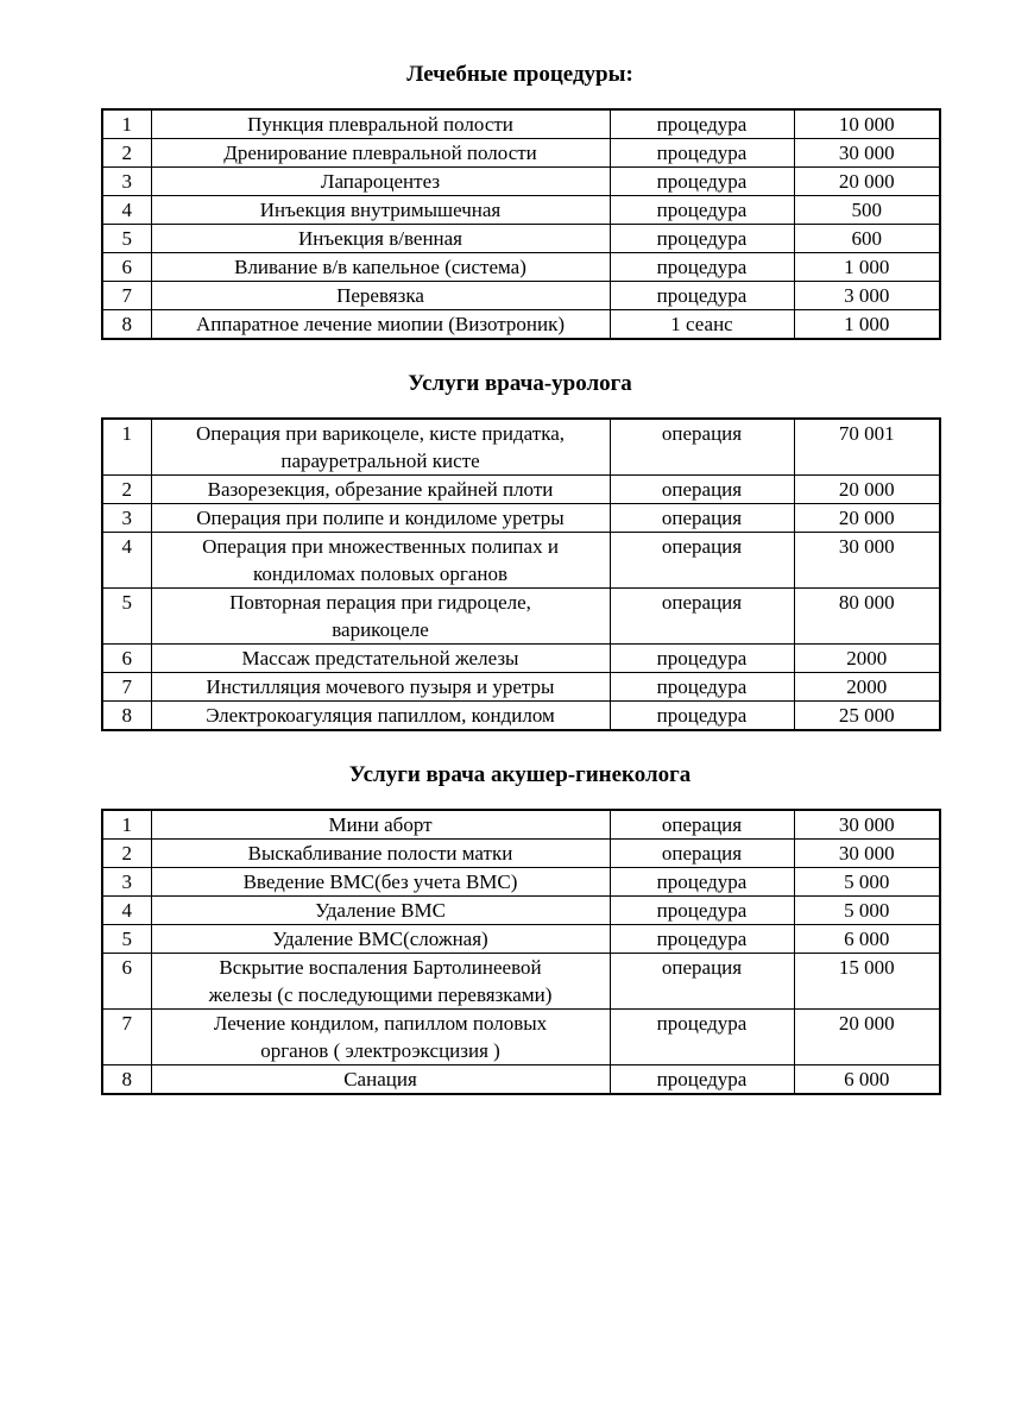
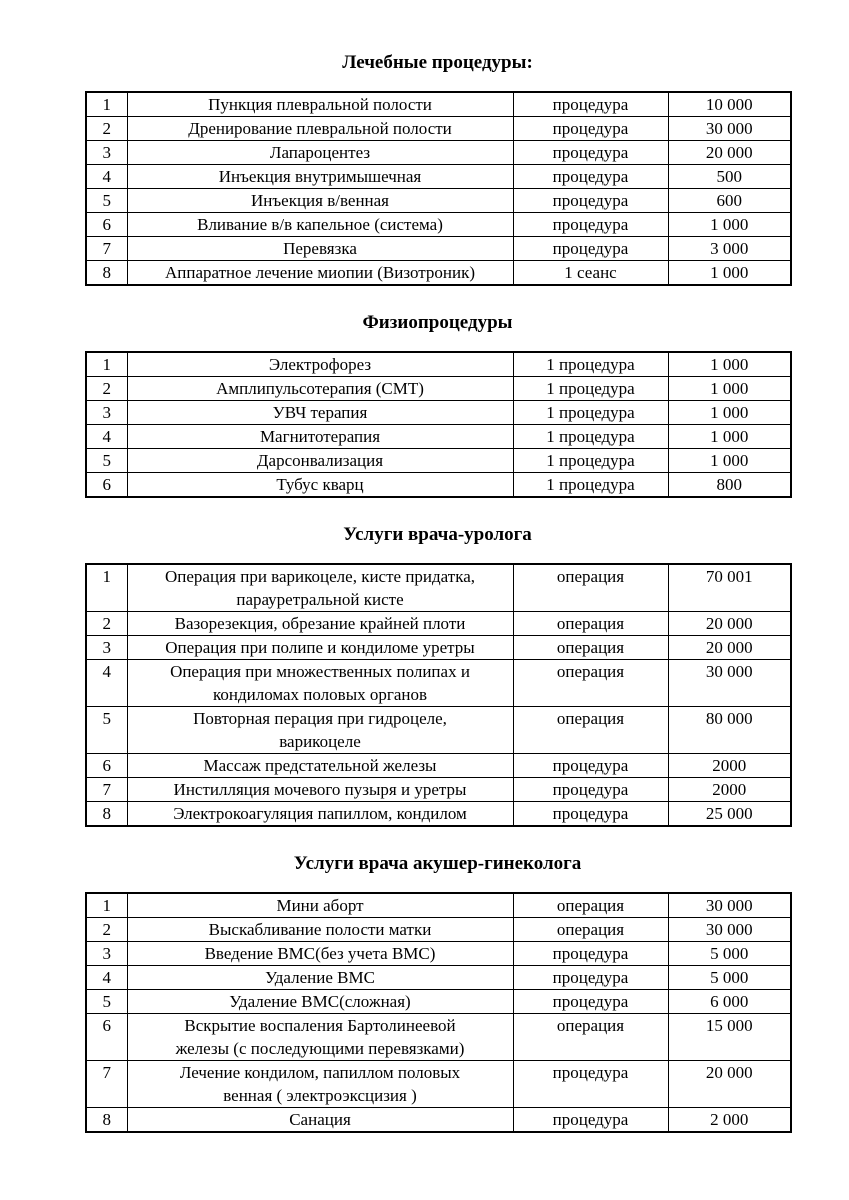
  Лечебные процедуры:
  1	Пункция плевральной полости	процедура	10 000
  2	Дренирование плевральной полости	процедура	30 000
  3	Лапароцентез	процедура	20 000
  4	Инъекция внутримышечная	процедура	500
  5	Инъекция в/венная	процедура	600
  6	Вливание в/в капельное (система)	процедура	1 000
  7	Перевязка	процедура	3 000
  8	Аппаратное лечение миопии (Визотроник)	1 сеанс	1 000
+ Физиопроцедуры
+ 1	Электрофорез	1 процедура	1 000
+ 2	Амплипульсотерапия (СМТ)	1 процедура	1 000
+ 3	УВЧ терапия	1 процедура	1 000
+ 4	Магнитотерапия	1 процедура	1 000
+ 5	Дарсонвализация	1 процедура	1 000
+ 6	Тубус кварц	1 процедура	800
  Услуги врача-уролога
  1	Операция при варикоцеле, кисте придатка, парауретральной кисте	операция	70 001
  2	Вазорезекция, обрезание крайней плоти	операция	20 000
  3	Операция при полипе и кондиломе уретры	операция	20 000
  4	Операция при множественных полипах и кондиломах половых органов	операция	30 000
  5	Повторная перация при гидроцеле, варикоцеле	операция	80 000
  6	Массаж предстательной железы	процедура	2000
  7	Инстилляция мочевого пузыря и уретры	процедура	2000
  8	Электрокоагуляция папиллом, кондилом	процедура	25 000
  Услуги врача акушер-гинеколога
  1	Мини аборт	операция	30 000
  2	Выскабливание полости матки	операция	30 000
  3	Введение ВМС(без учета ВМС)	процедура	5 000
  4	Удаление ВМС	процедура	5 000
  5	Удаление ВМС(сложная)	процедура	6 000
  6	Вскрытие воспаления Бартолинеевой железы (с последующими перевязками)	операция	15 000
- 7	Лечение кондилом, папиллом половых органов ( электроэксцизия )	процедура	20 000
+ 7	Лечение кондилом, папиллом половых венная ( электроэксцизия )	процедура	20 000
- 8	Санация	процедура	6 000
+ 8	Санация	процедура	2 000
